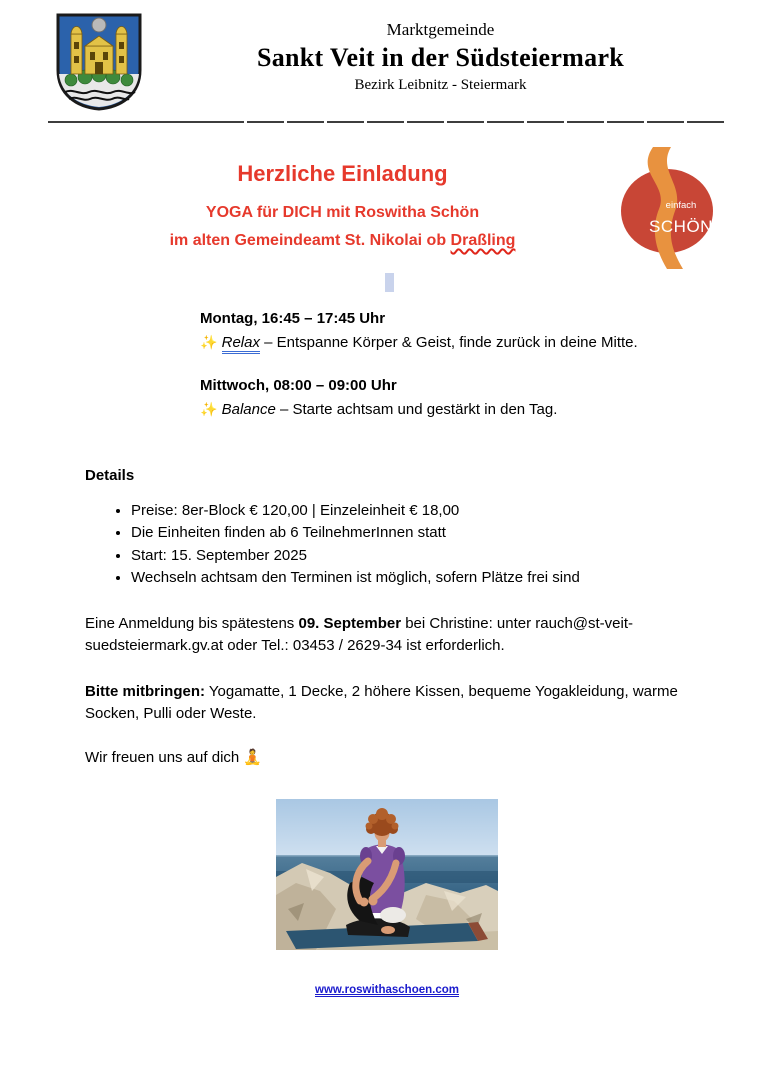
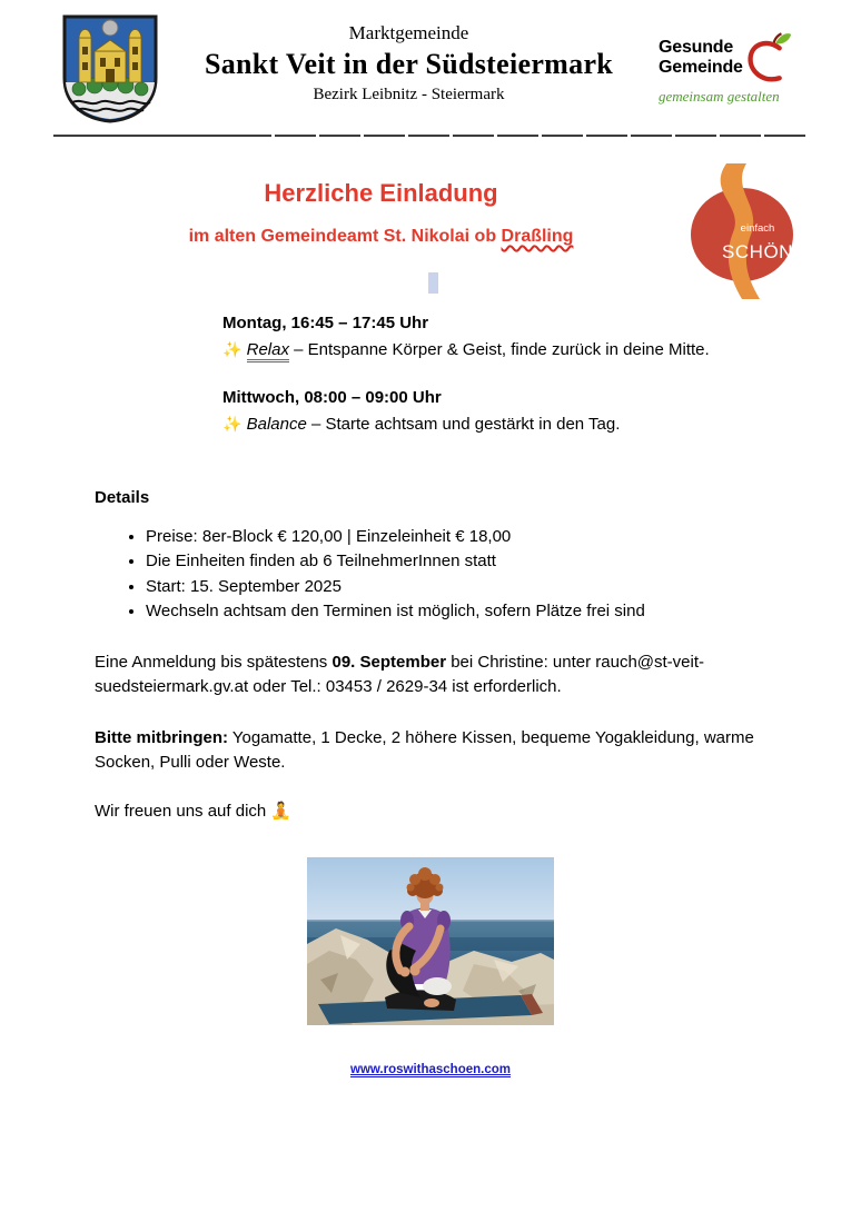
  Marktgemeinde
  Sankt Veit in der Südsteiermark
  Bezirk Leibnitz - Steiermark
+ Gesunde
+ Gemeinde
+ gemeinsam gestalten
  Herzliche Einladung
- YOGA für DICH mit Roswitha Schön
  im alten Gemeindeamt St. Nikolai ob Draßling
  einfach
  SCHÖN
  Montag, 16:45 – 17:45 Uhr
  ✨ Relax – Entspanne Körper & Geist, finde zurück in deine Mitte.
  Mittwoch, 08:00 – 09:00 Uhr
  ✨ Balance – Starte achtsam und gestärkt in den Tag.
  Details
  Preise: 8er-Block € 120,00 | Einzeleinheit € 18,00
  Die Einheiten finden ab 6 TeilnehmerInnen statt
  Start: 15. September 2025
  Wechseln achtsam den Terminen ist möglich, sofern Plätze frei sind
  Eine Anmeldung bis spätestens 09. September bei Christine: unter rauch@st-veit-suedsteiermark.gv.at oder Tel.: 03453 / 2629-34 ist erforderlich.
  Bitte mitbringen: Yogamatte, 1 Decke, 2 höhere Kissen, bequeme Yogakleidung, warme Socken, Pulli oder Weste.
  Wir freuen uns auf dich 🧘
  www.roswithaschoen.com
